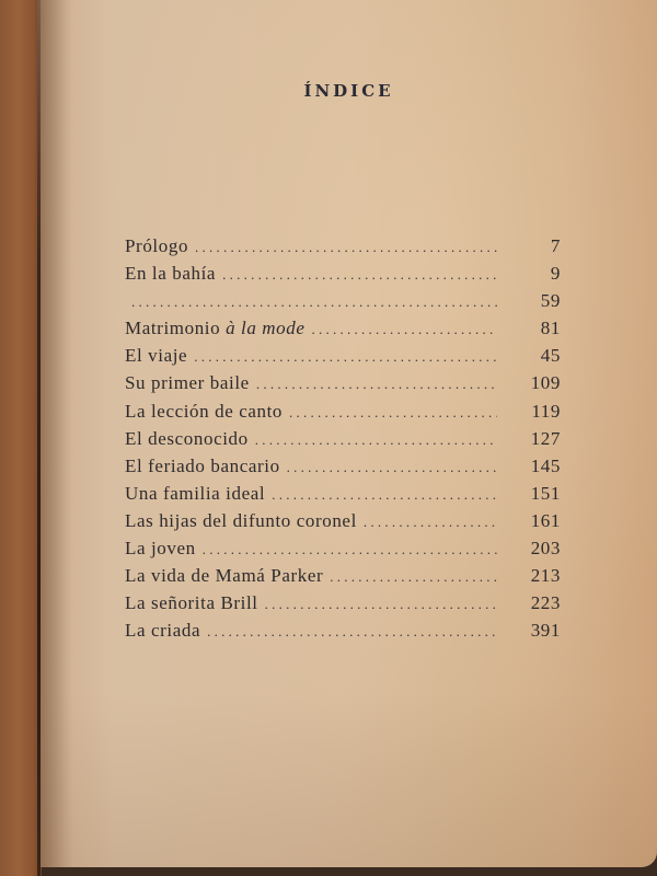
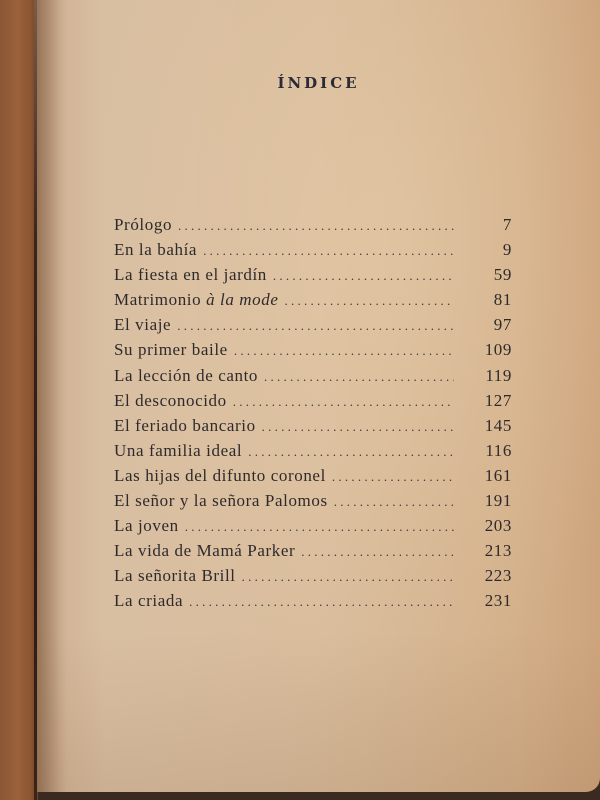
  ÍNDICE
  Prólogo
  7
  En la bahía
  9
+ La fiesta en el jardín
  59
  Matrimonio à la mode
  81
  El viaje
- 45
+ 97
  Su primer baile
  109
  La lección de canto
  119
  El desconocido
  127
  El feriado bancario
  145
  Una familia ideal
- 151
+ 116
  Las hijas del difunto coronel
  161
+ El señor y la señora Palomos
+ 191
  La joven
  203
  La vida de Mamá Parker
  213
  La señorita Brill
  223
  La criada
- 391
+ 231
